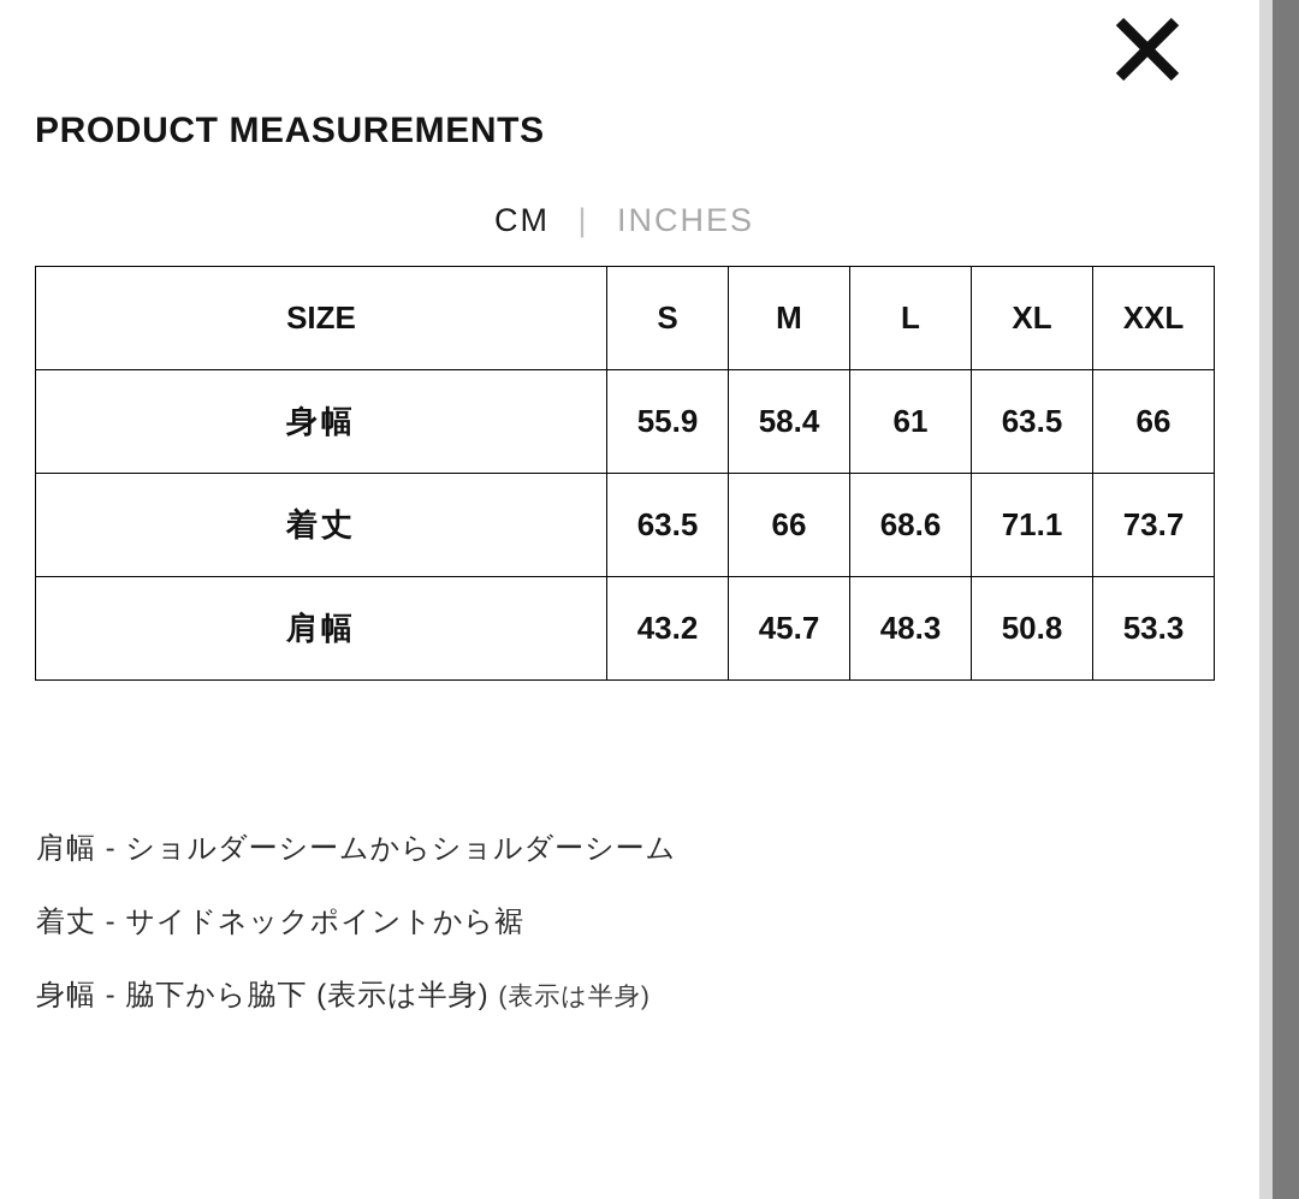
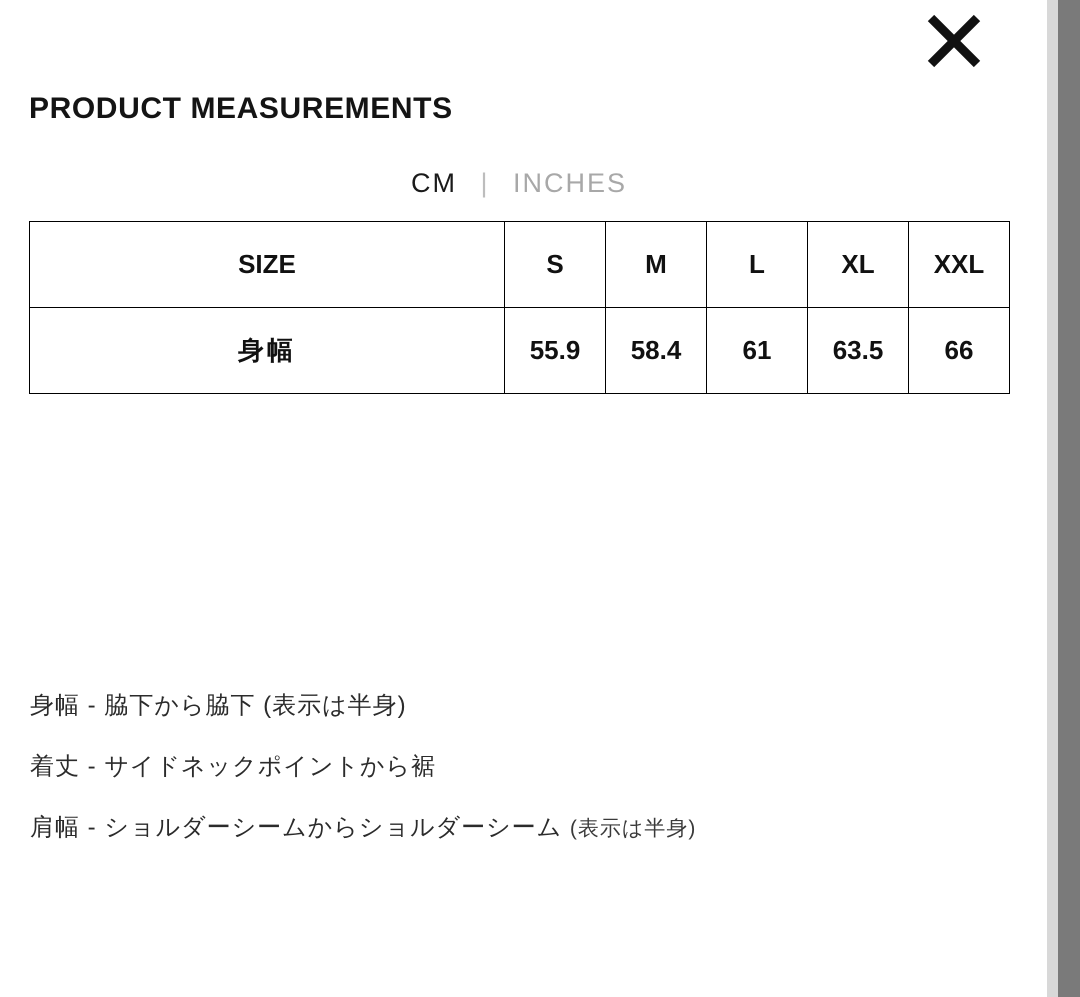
  PRODUCT MEASUREMENTS
  CM | INCHES
  SIZE	S	M	L	XL	XXL
  身幅	55.9	58.4	61	63.5	66
- 着丈	63.5	66	68.6	71.1	73.7
- 肩幅	43.2	45.7	48.3	50.8	53.3
- 肩幅 - ショルダーシームからショルダーシーム
+ 身幅 - 脇下から脇下 (表示は半身)
  着丈 - サイドネックポイントから裾
- 身幅 - 脇下から脇下 (表示は半身) (表示は半身)
+ 肩幅 - ショルダーシームからショルダーシーム (表示は半身)
